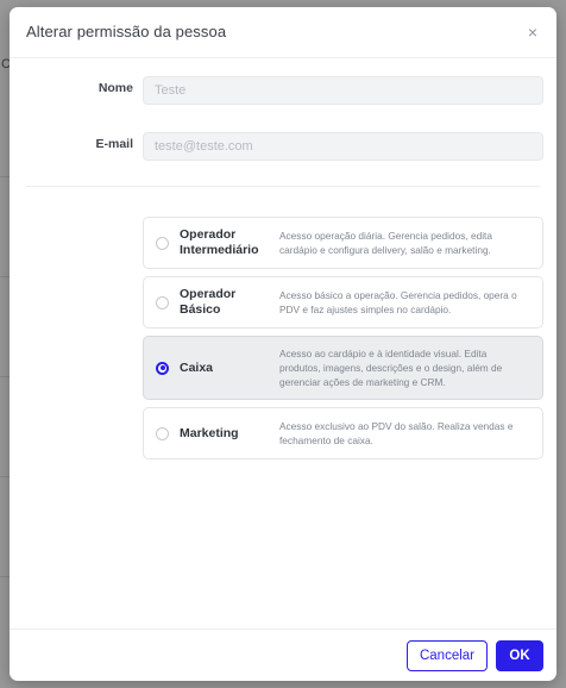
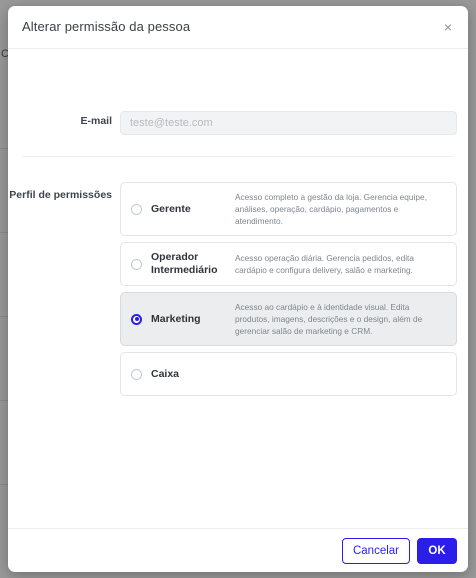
  C
  Alterar permissão da pessoa
  ×
- Nome
- Teste
  E-mail
  teste@teste.com
+ Perfil de permissões
+ Gerente
+ Acesso completo a gestão da loja. Gerencia equipe, análises, operação, cardápio, pagamentos e atendimento.
  Operador Intermediário
  Acesso operação diária. Gerencia pedidos, edita cardápio e configura delivery, salão e marketing.
- Operador Básico
- Acesso básico a operação. Gerencia pedidos, opera o PDV e faz ajustes simples no cardápio.
- Caixa
+ Marketing
- Acesso ao cardápio e à identidade visual. Edita produtos, imagens, descrições e o design, além de gerenciar ações de marketing e CRM.
+ Acesso ao cardápio e à identidade visual. Edita produtos, imagens, descrições e o design, além de gerenciar salão de marketing e CRM.
- Marketing
+ Caixa
- Acesso exclusivo ao PDV do salão. Realiza vendas e fechamento de caixa.
  Cancelar
  OK
